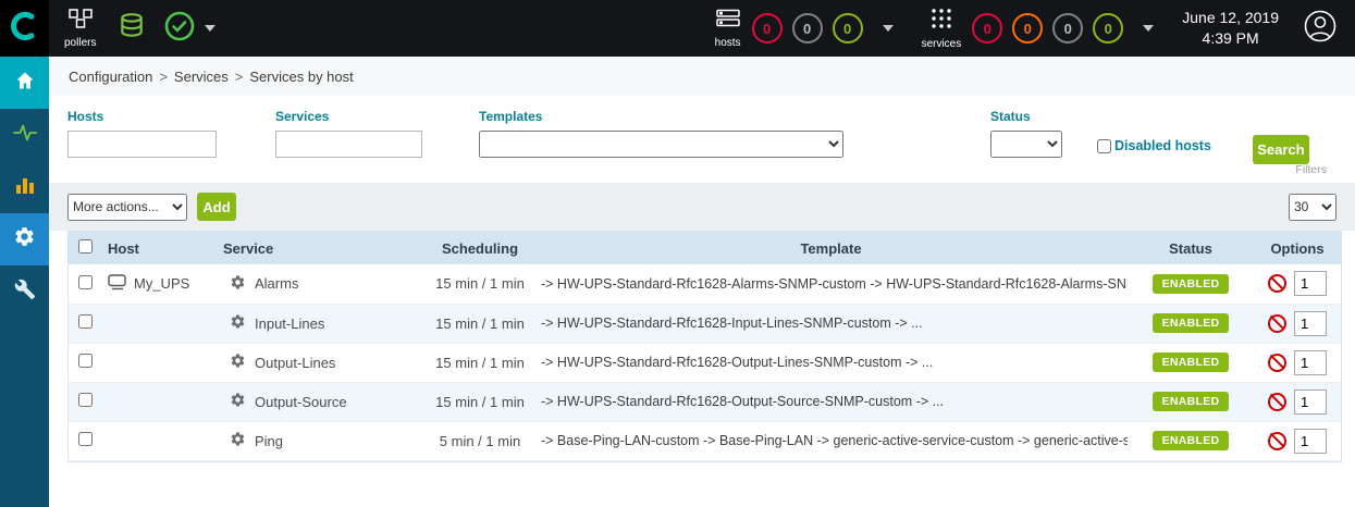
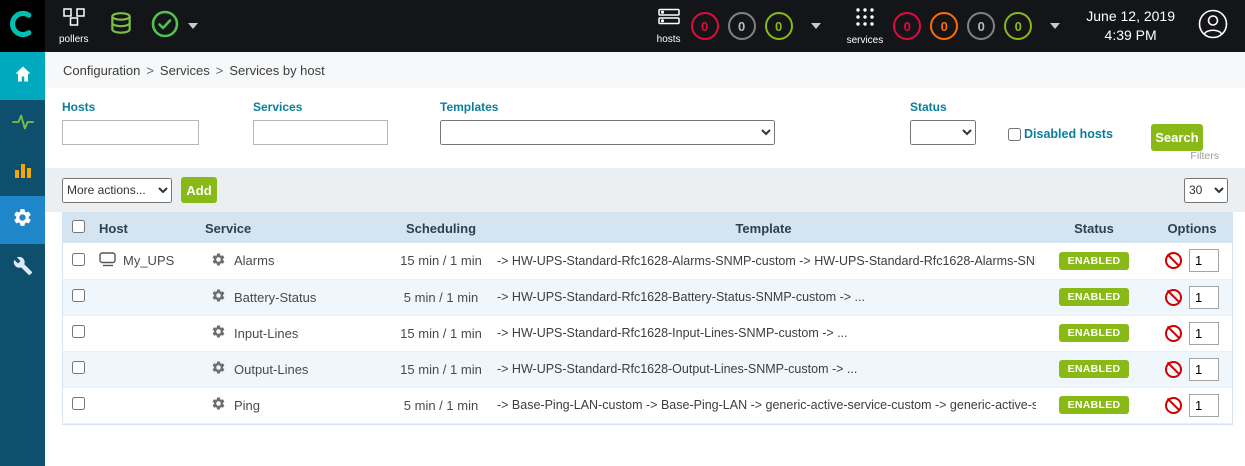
  pollers
  hosts
  0
  0
  0
  services
  0
  0
  0
  0
  June 12, 2019
  4:39 PM
  Configuration
  >
  Services
  >
  Services by host
  Hosts
  Services
  Templates
  Status
  Disabled hosts
  Search
  Filters
  More actions...
  Add
  30
  	Host	Service	Scheduling	Template	Status	Options
  	My_UPS	Alarms	15 min / 1 min	-> HW-UPS-Standard-Rfc1628-Alarms-SNMP-custom -> HW-UPS-Standard-Rfc1628-Alarms-SN	ENABLED	1
+ 		Battery-Status	5 min / 1 min	-> HW-UPS-Standard-Rfc1628-Battery-Status-SNMP-custom -> ...	ENABLED	1
  		Input-Lines	15 min / 1 min	-> HW-UPS-Standard-Rfc1628-Input-Lines-SNMP-custom -> ...	ENABLED	1
  		Output-Lines	15 min / 1 min	-> HW-UPS-Standard-Rfc1628-Output-Lines-SNMP-custom -> ...	ENABLED	1
- 		Output-Source	15 min / 1 min	-> HW-UPS-Standard-Rfc1628-Output-Source-SNMP-custom -> ...	ENABLED	1
  		Ping	5 min / 1 min	-> Base-Ping-LAN-custom -> Base-Ping-LAN -> generic-active-service-custom -> generic-active-s	ENABLED	1
